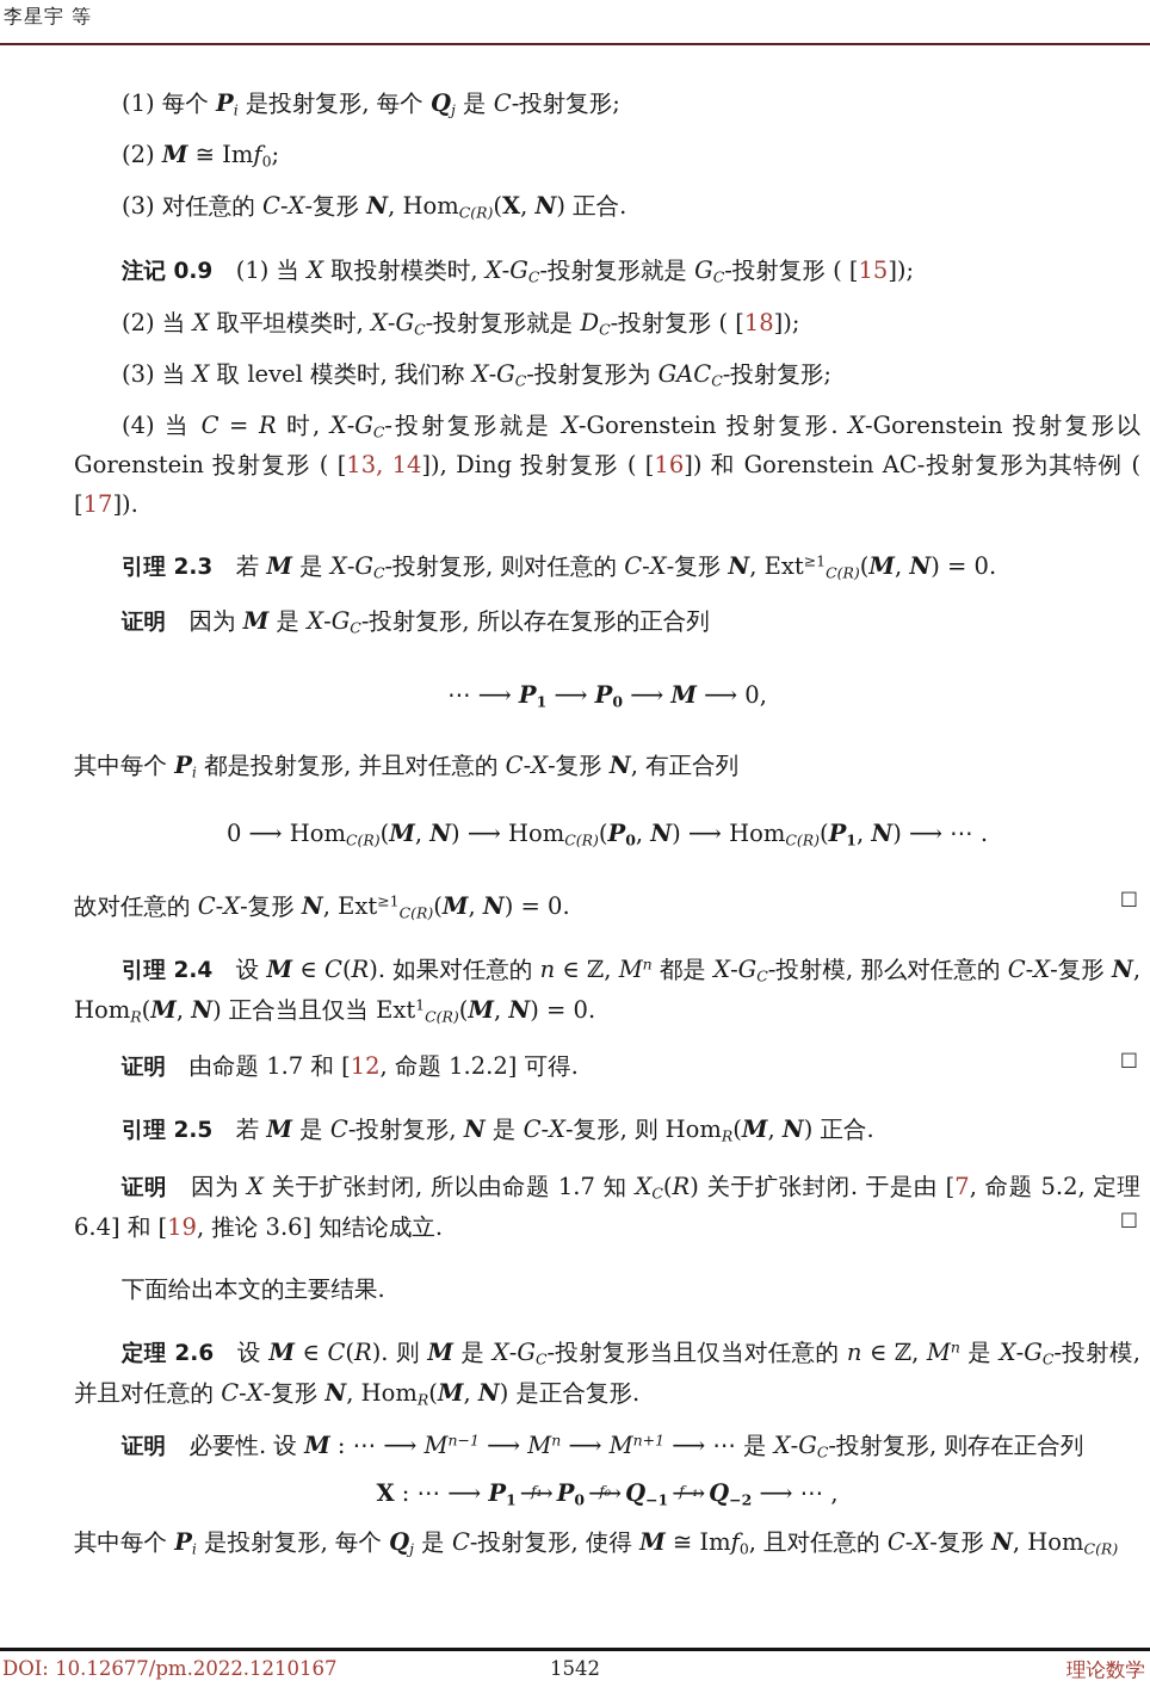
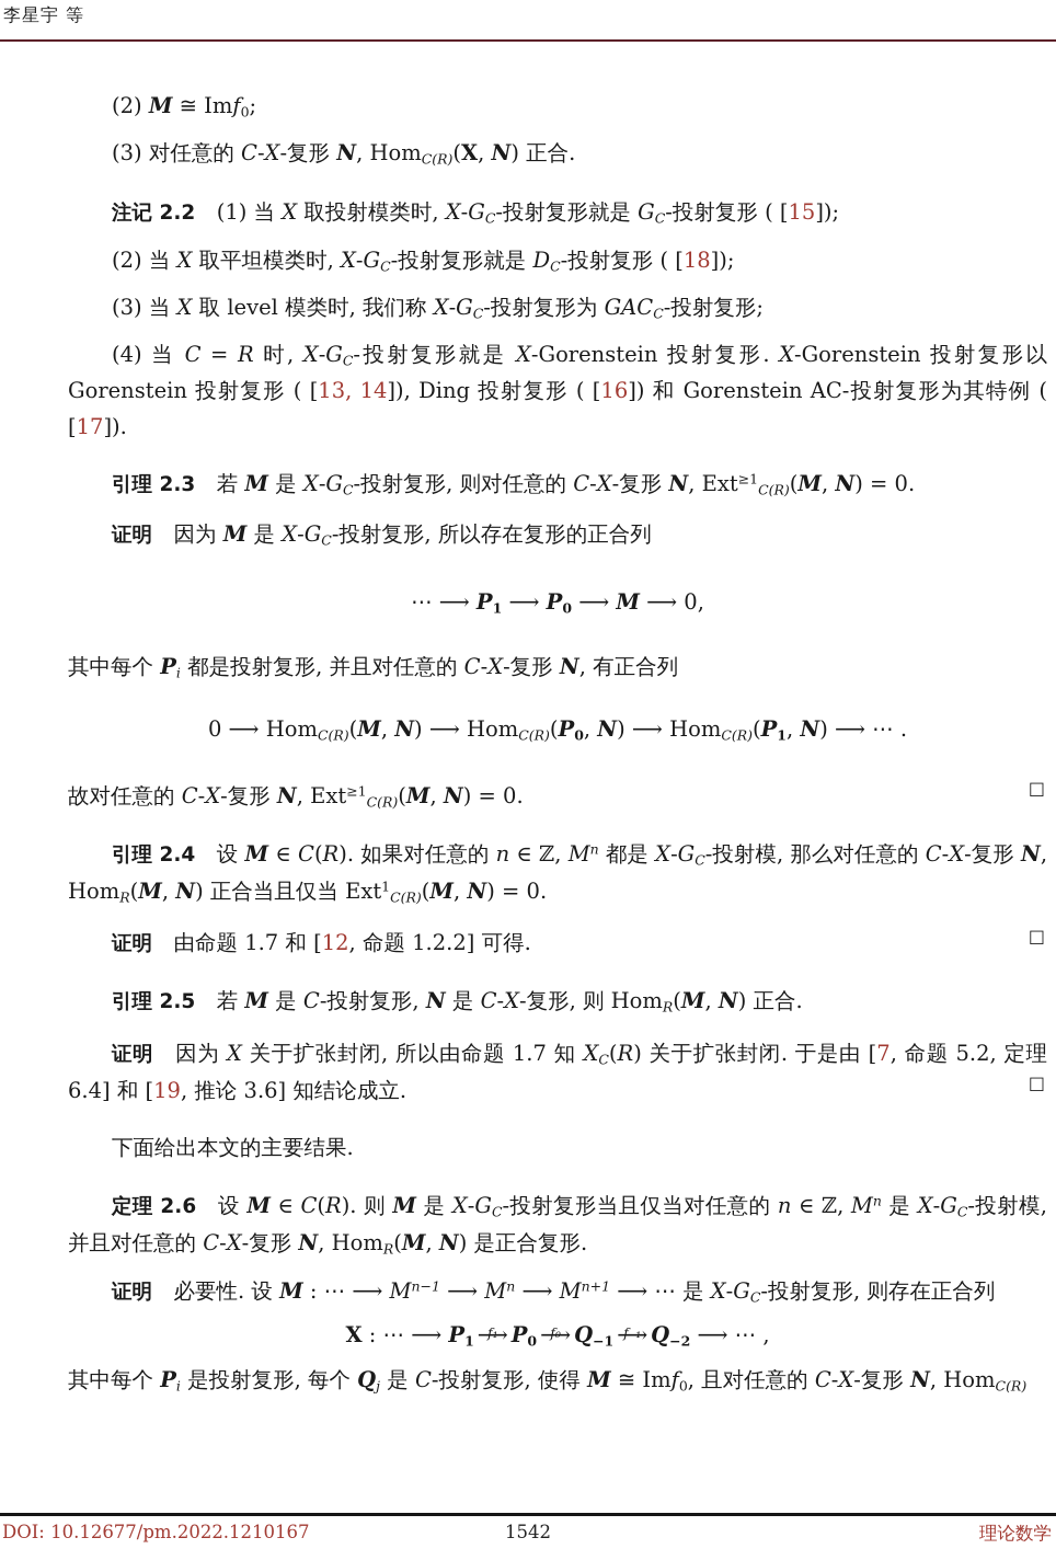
  李星宇 等
- (1) 每个 Pi 是投射复形, 每个 Qj 是 C-投射复形;
  (2) M ≅ Imf0;
  (3) 对任意的 C-X-复形 N, HomC(R)(X, N) 正合.
- 注记 0.9 (1) 当 X 取投射模类时, X-GC-投射复形就是 GC-投射复形 ( [15]);
+ 注记 2.2 (1) 当 X 取投射模类时, X-GC-投射复形就是 GC-投射复形 ( [15]);
  (2) 当 X 取平坦模类时, X-GC-投射复形就是 DC-投射复形 ( [18]);
  (3) 当 X 取 level 模类时, 我们称 X-GC-投射复形为 GACC-投射复形;
  (4) 当 C = R 时, X-GC-投射复形就是 X-Gorenstein 投射复形. X-Gorenstein 投射复形以Gorenstein 投射复形 ( [13, 14]), Ding 投射复形 ( [16]) 和 Gorenstein AC-投射复形为其特例 ( [17]).
  引理 2.3 若 M 是 X-GC-投射复形, 则对任意的 C-X-复形 N, Ext≥1C(R)(M, N) = 0.
  证明 因为 M 是 X-GC-投射复形, 所以存在复形的正合列
  ⋯ ⟶ P1 ⟶ P0 ⟶ M ⟶ 0,
  其中每个 Pi 都是投射复形, 并且对任意的 C-X-复形 N, 有正合列
  0 ⟶ HomC(R)(M, N) ⟶ HomC(R)(P0, N) ⟶ HomC(R)(P1, N) ⟶ ⋯ .
  故对任意的 C-X-复形 N, Ext≥1C(R)(M, N) = 0.
  □
  引理 2.4 设 M ∈ C(R). 如果对任意的 n ∈ ℤ, Mn 都是 X-GC-投射模, 那么对任意的 C-X-复形 N, HomR(M, N) 正合当且仅当 Ext1C(R)(M, N) = 0.
  证明 由命题 1.7 和 [12, 命题 1.2.2] 可得.
  □
  引理 2.5 若 M 是 C-投射复形, N 是 C-X-复形, 则 HomR(M, N) 正合.
  证明 因为 X 关于扩张封闭, 所以由命题 1.7 知 XC(R) 关于扩张封闭. 于是由 [7, 命题 5.2, 定理 6.4] 和 [19, 推论 3.6] 知结论成立.
  □
  下面给出本文的主要结果.
  定理 2.6 设 M ∈ C(R). 则 M 是 X-GC-投射复形当且仅当对任意的 n ∈ ℤ, Mn 是 X-GC-投射模, 并且对任意的 C-X-复形 N, HomR(M, N) 是正合复形.
  证明 必要性. 设 M : ⋯ ⟶ Mn−1 ⟶ Mn ⟶ Mn+1 ⟶ ⋯ 是 X-GC-投射复形, 则存在正合列
  X : ⋯ ⟶ P1
  f₁
  ⟶ P0
  f₀
  ⟶ Q−1
  f₋₁
  ⟶ Q−2 ⟶ ⋯ ,
  其中每个 Pi 是投射复形, 每个 Qj 是 C-投射复形, 使得 M ≅ Imf0, 且对任意的 C-X-复形 N, HomC(R)
  DOI: 10.12677/pm.2022.1210167
  1542
  理论数学
